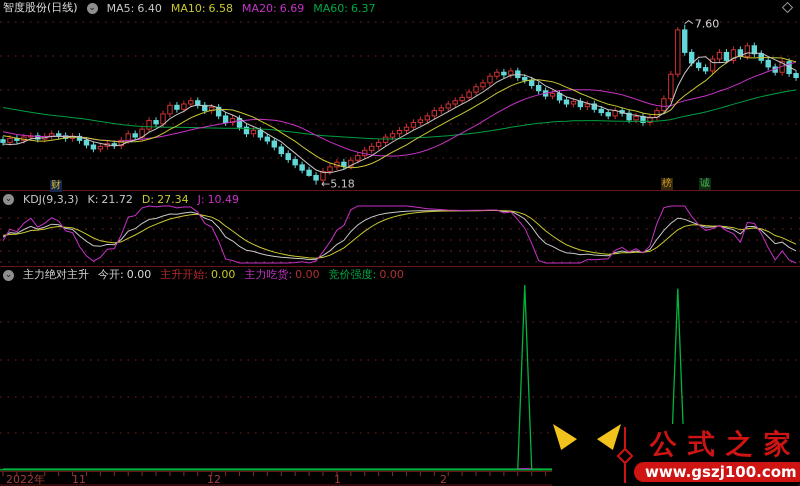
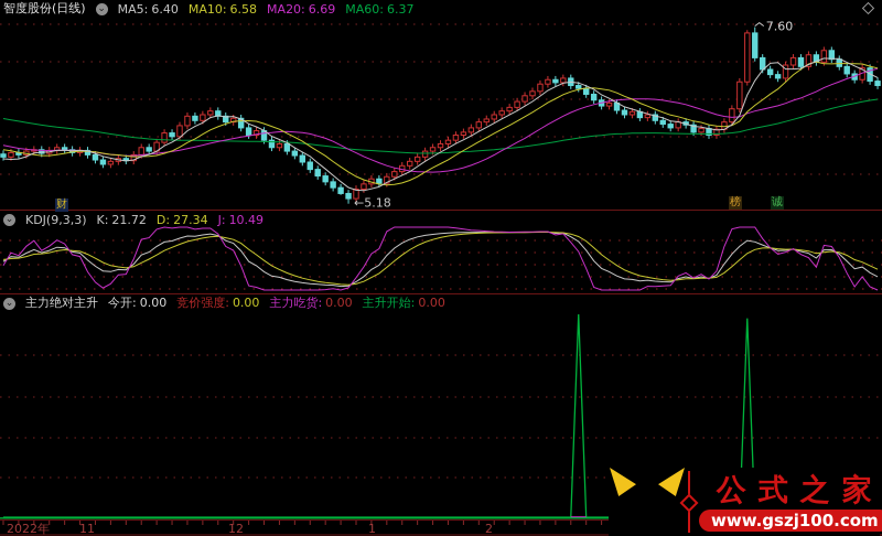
  7.60
  ←5.18
  智度股份(日线)
  ⌄
  MA5: 6.40
  MA10: 6.58
  MA20: 6.69
  MA60: 6.37
  ⌄
  KDJ(9,3,3)
  K: 21.72
  D: 27.34
  J: 10.49
  ⌄
  主力绝对主升
  今开: 0.00
- 主升开始: 0.00
+ 竞价强度: 0.00
  主力吃货: 0.00
- 竞价强度: 0.00
+ 主升开始: 0.00
  财
  榜
  诚
  2022年
  11
  12
  1
  2
  公式之家
  www.gszj100.com
